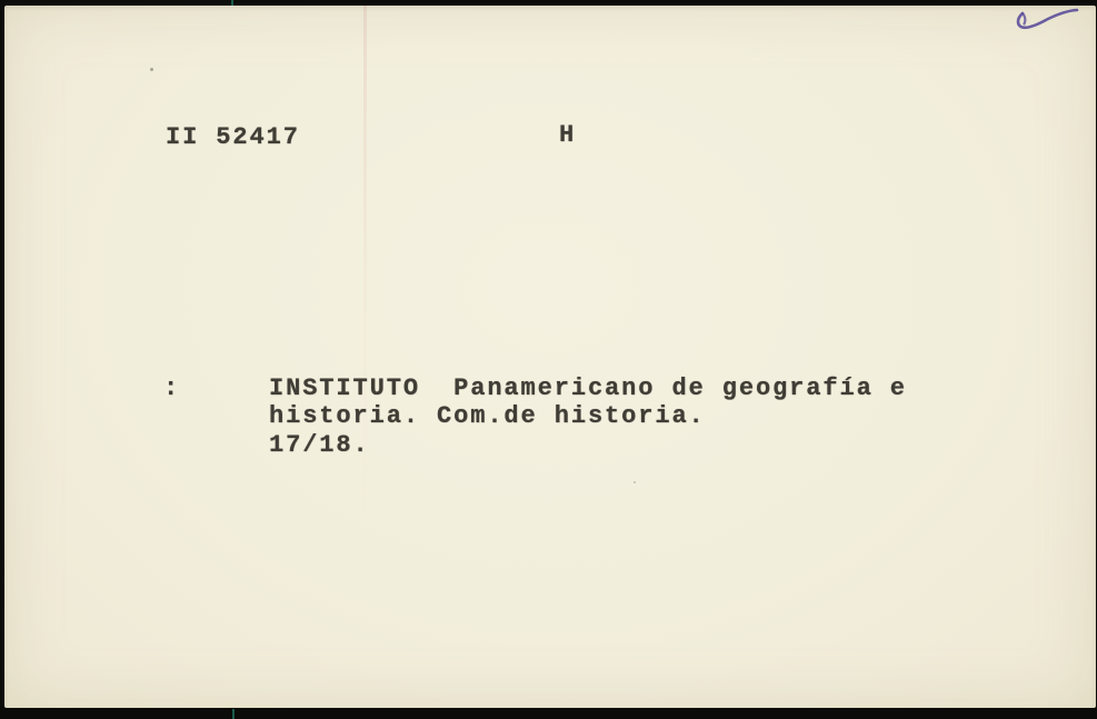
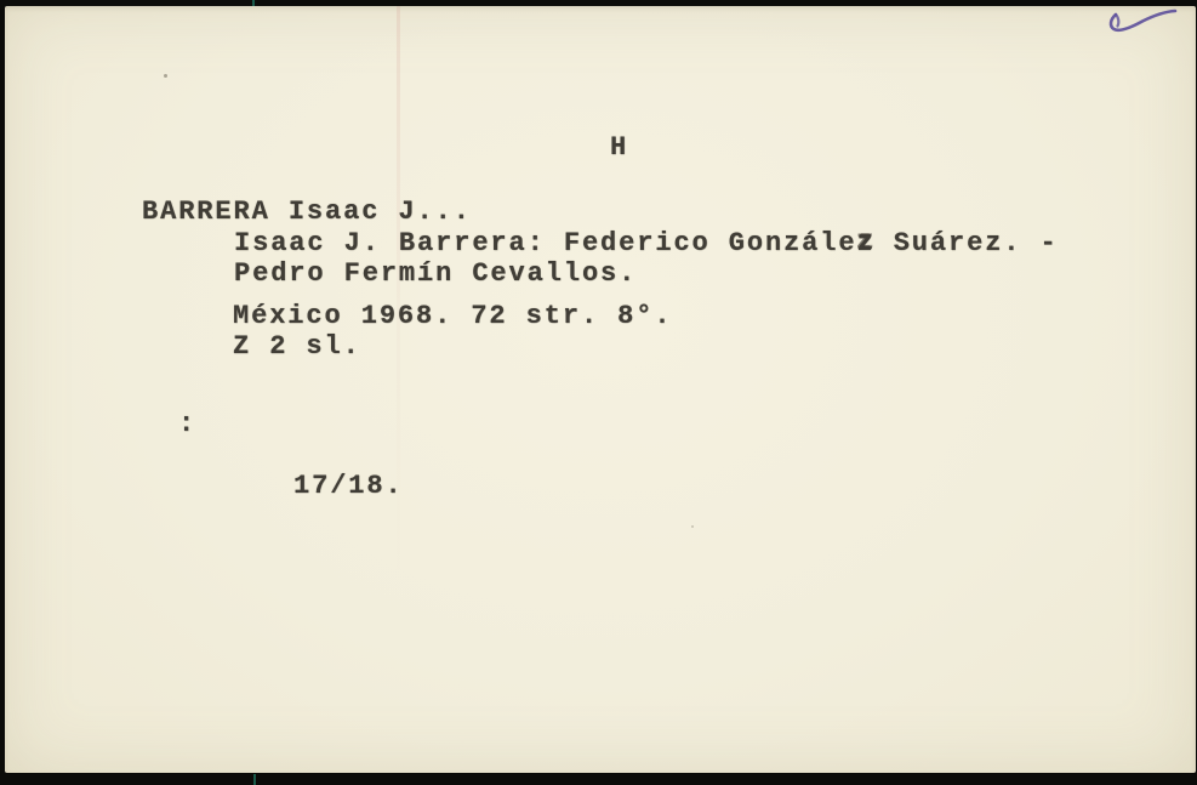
- II 52417
  H
+ BARRERA Isaac J...
+ Isaac J. Barrera: Federico González Suárez. -
+ Pedro Fermín Cevallos.
+ México 1968. 72 str. 8°.
+ Z 2 sl.
  :
- INSTITUTO Panamericano de geografía e
- historia. Com.de historia.
  17/18.
